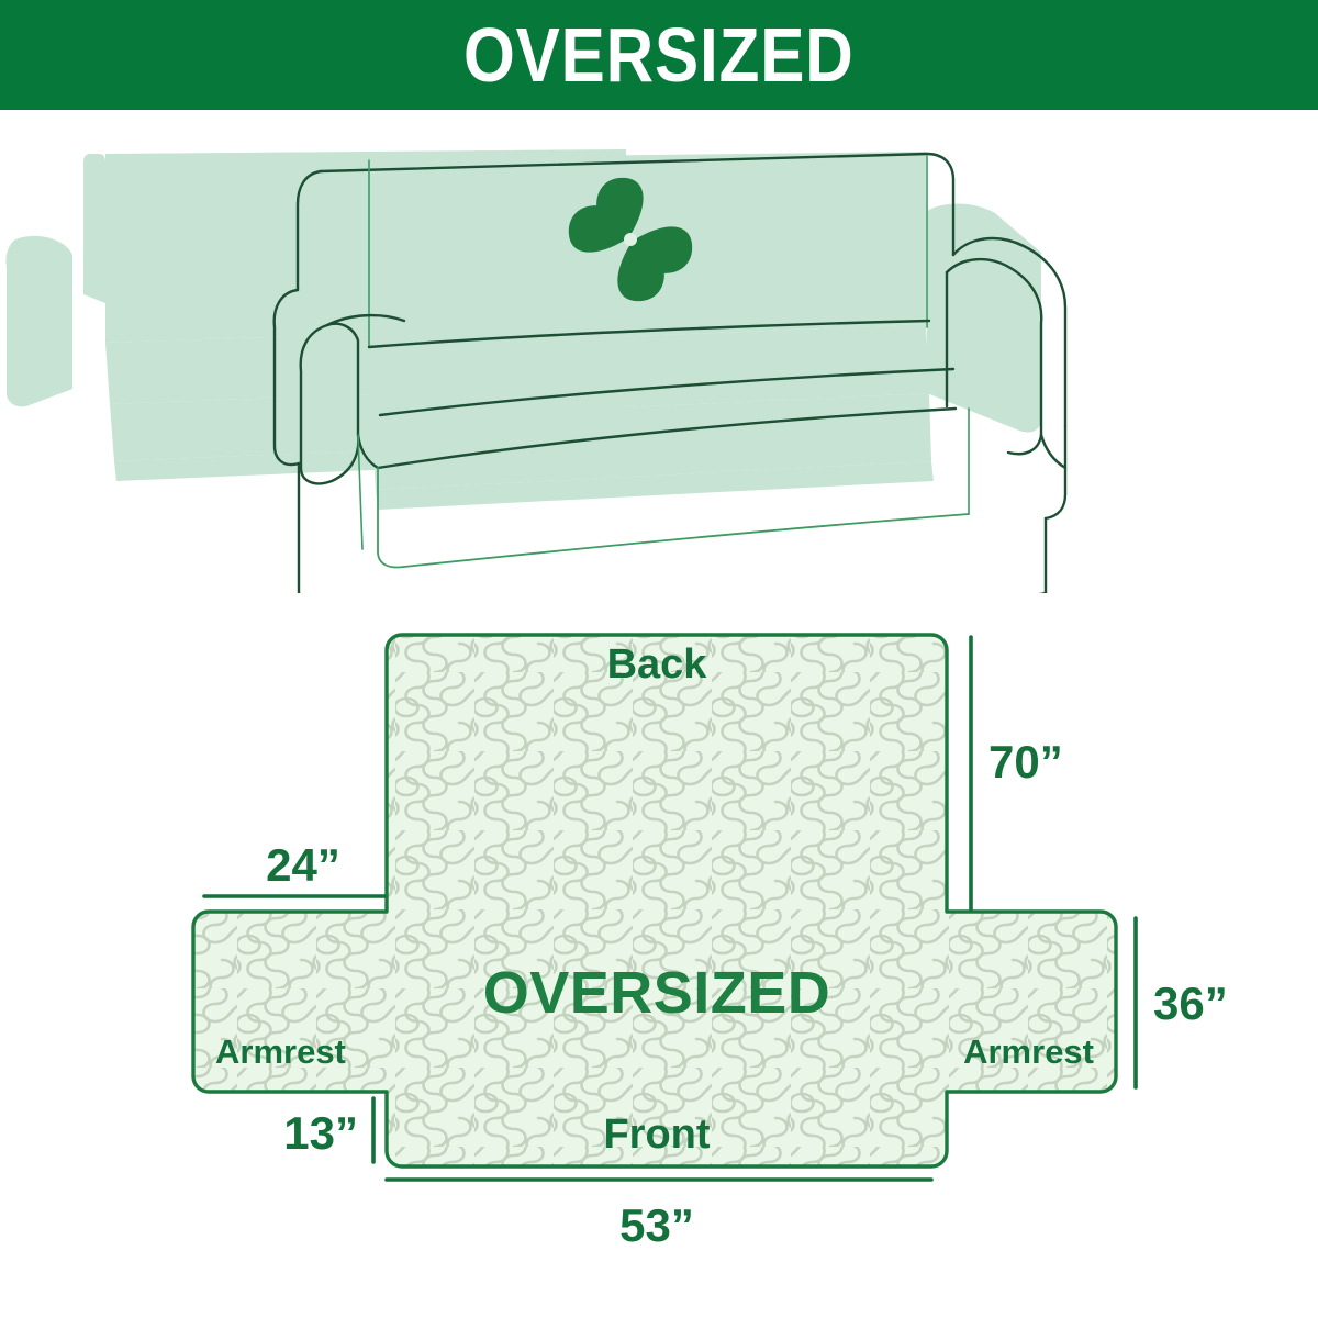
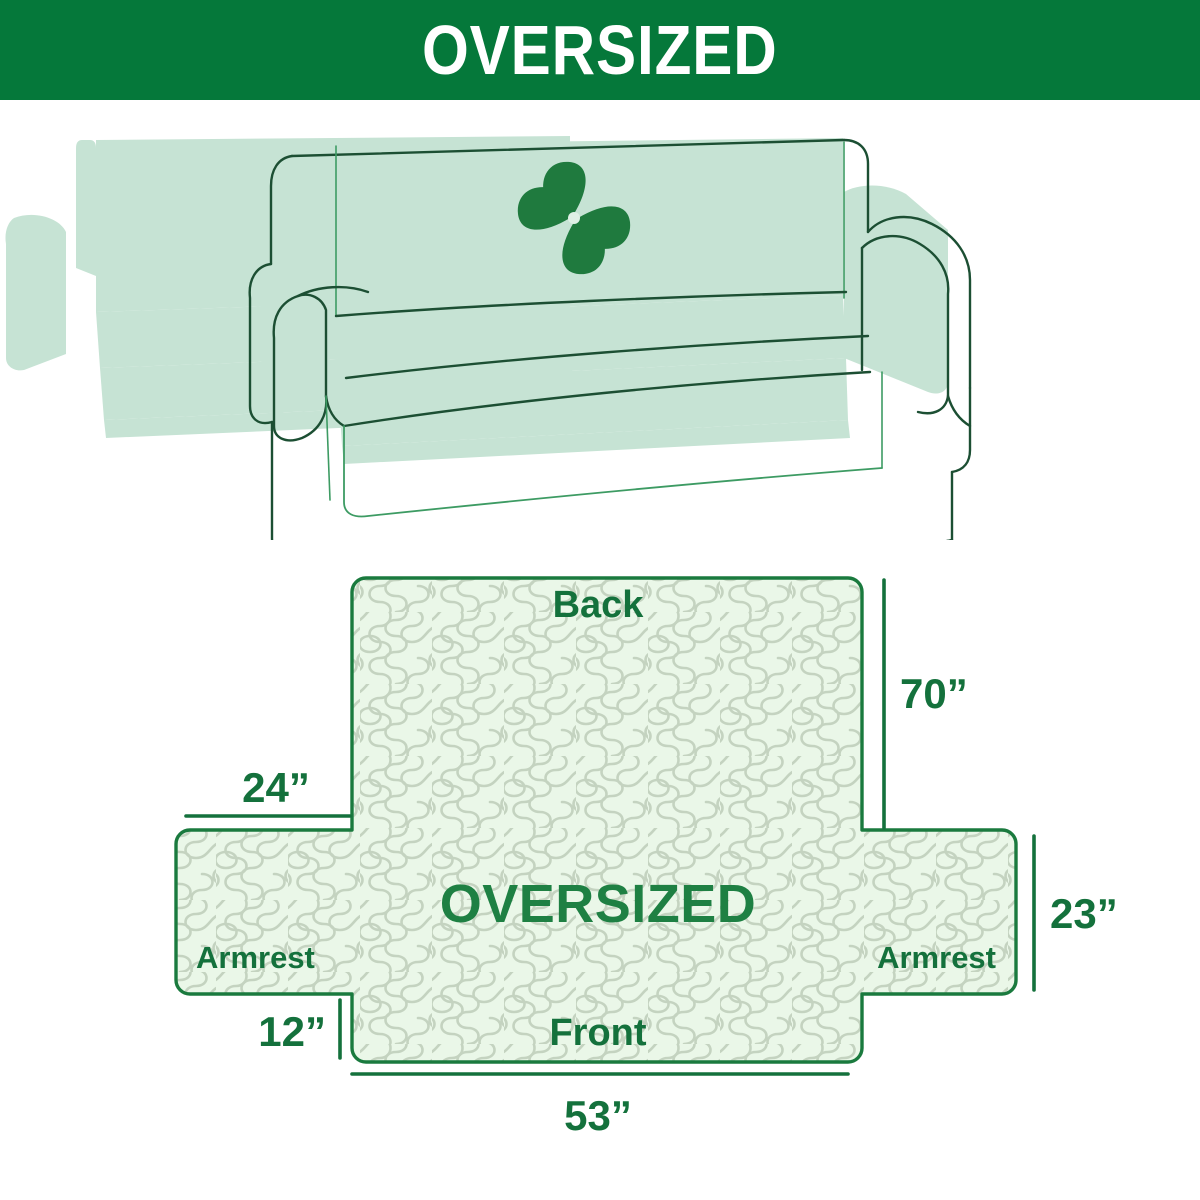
  OVERSIZED
  Back
  Front
  Armrest
  Armrest
  OVERSIZED
  70”
  24”
- 36”
+ 23”
- 13”
+ 12”
  53”
